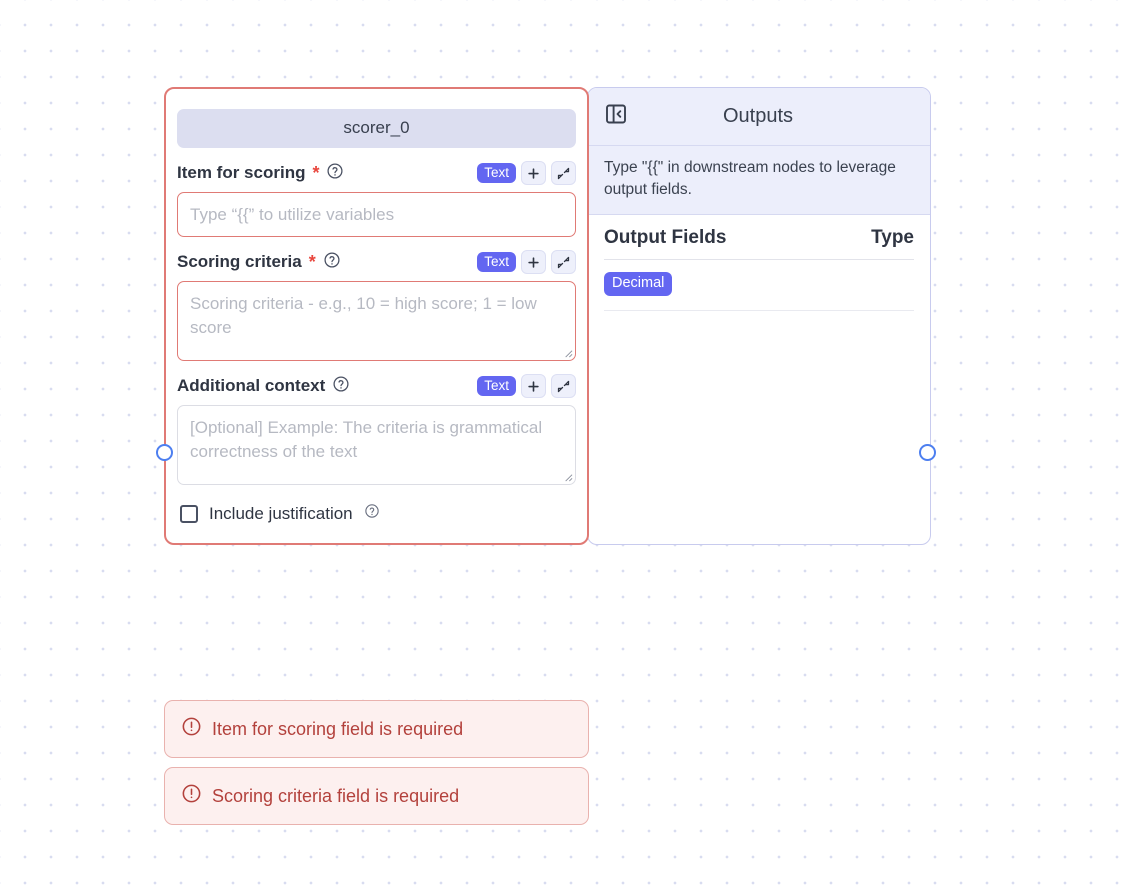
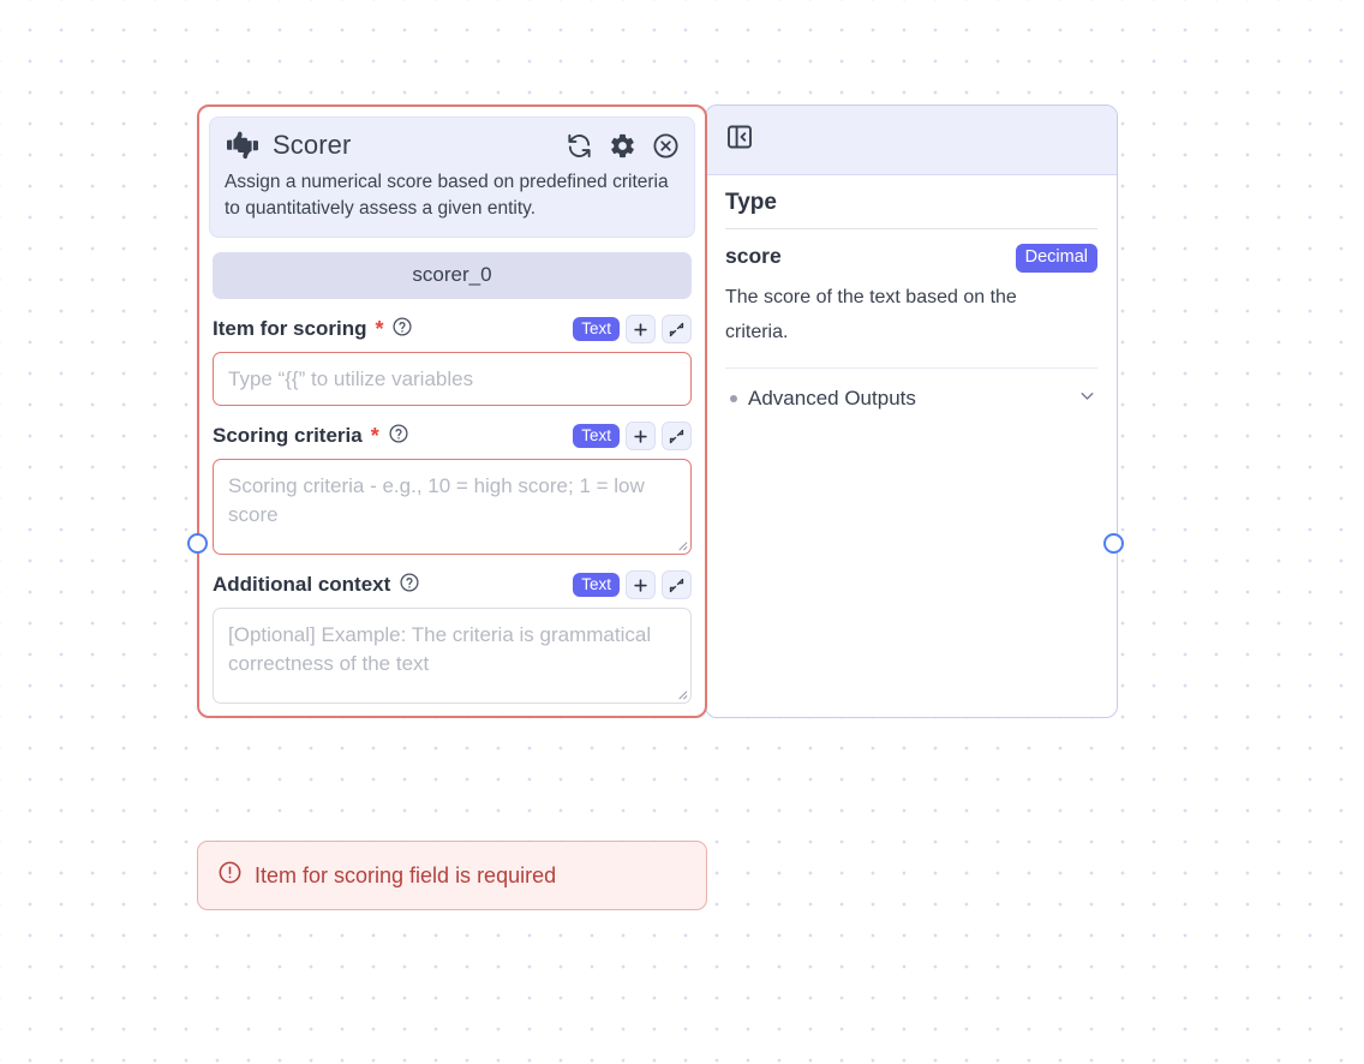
+ Scorer
+ Assign a numerical score based on predefined criteria to quantitatively assess a given entity.
  scorer_0
  Item for scoring
  *
  Text
  Type “{{” to utilize variables
  Scoring criteria
  *
  Text
  Additional context
  Text
- Include justification
- Outputs
- Type "{{" in downstream nodes to leverage output fields.
- Output Fields
  Type
+ score
  Decimal
+ The score of the text based on the criteria.
+ Advanced Outputs
  Item for scoring field is required
- Scoring criteria field is required
